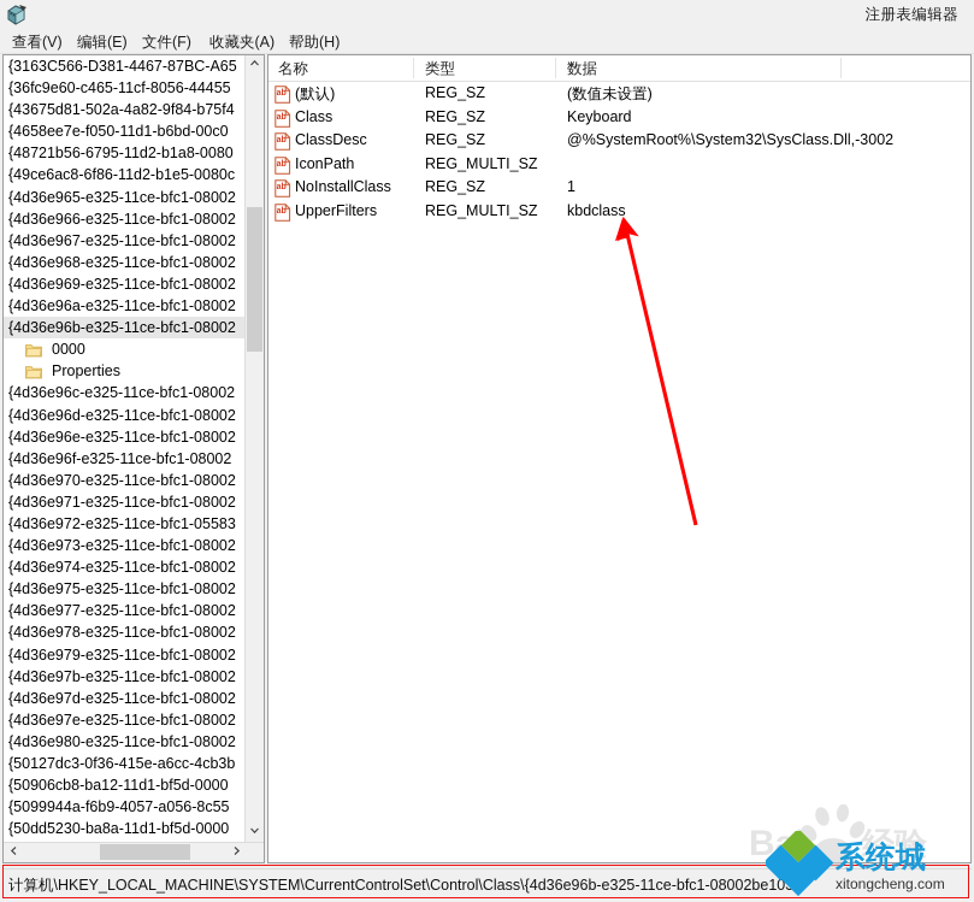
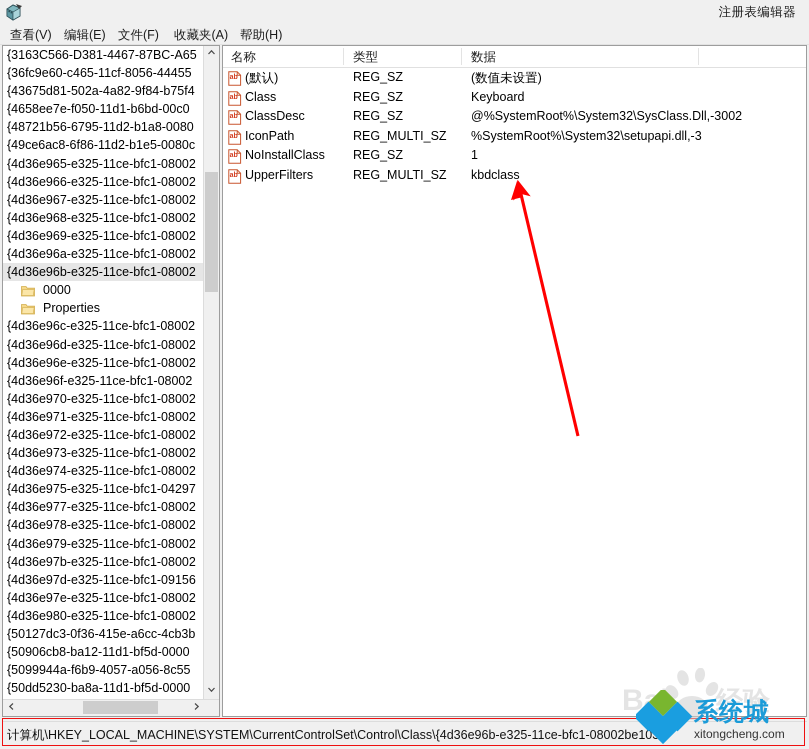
  注册表编辑器
  查看(V)
  编辑(E)
  文件(F)
  收藏夹(A)
  帮助(H)
  {3163C566-D381-4467-87BC-A65
  {36fc9e60-c465-11cf-8056-44455
  {43675d81-502a-4a82-9f84-b75f4
  {4658ee7e-f050-11d1-b6bd-00c0
  {48721b56-6795-11d2-b1a8-0080
  {49ce6ac8-6f86-11d2-b1e5-0080c
  {4d36e965-e325-11ce-bfc1-08002
  {4d36e966-e325-11ce-bfc1-08002
  {4d36e967-e325-11ce-bfc1-08002
  {4d36e968-e325-11ce-bfc1-08002
  {4d36e969-e325-11ce-bfc1-08002
  {4d36e96a-e325-11ce-bfc1-08002
  {4d36e96b-e325-11ce-bfc1-08002
  0000
  Properties
  {4d36e96c-e325-11ce-bfc1-08002
  {4d36e96d-e325-11ce-bfc1-08002
  {4d36e96e-e325-11ce-bfc1-08002
  {4d36e96f-e325-11ce-bfc1-08002
  {4d36e970-e325-11ce-bfc1-08002
  {4d36e971-e325-11ce-bfc1-08002
- {4d36e972-e325-11ce-bfc1-05583
+ {4d36e972-e325-11ce-bfc1-08002
  {4d36e973-e325-11ce-bfc1-08002
  {4d36e974-e325-11ce-bfc1-08002
- {4d36e975-e325-11ce-bfc1-08002
+ {4d36e975-e325-11ce-bfc1-04297
  {4d36e977-e325-11ce-bfc1-08002
  {4d36e978-e325-11ce-bfc1-08002
  {4d36e979-e325-11ce-bfc1-08002
  {4d36e97b-e325-11ce-bfc1-08002
- {4d36e97d-e325-11ce-bfc1-08002
+ {4d36e97d-e325-11ce-bfc1-09156
  {4d36e97e-e325-11ce-bfc1-08002
  {4d36e980-e325-11ce-bfc1-08002
  {50127dc3-0f36-415e-a6cc-4cb3b
  {50906cb8-ba12-11d1-bf5d-0000
  {5099944a-f6b9-4057-a056-8c55
  {50dd5230-ba8a-11d1-bf5d-0000
  名称
  类型
  数据
  (默认)
  REG_SZ
  (数值未设置)
  Class
  REG_SZ
  Keyboard
  ClassDesc
  REG_SZ
  @%SystemRoot%\System32\SysClass.Dll,-3002
  IconPath
  REG_MULTI_SZ
+ %SystemRoot%\System32\setupapi.dll,-3
  NoInstallClass
  REG_SZ
  1
  UpperFilters
  REG_MULTI_SZ
  kbdclass
  计算机\HKEY_LOCAL_MACHINE\SYSTEM\CurrentControlSet\Control\Class\{4d36e96b-e325-11ce-bfc1-08002be10
  经验
  系统城
  xitongcheng.com
